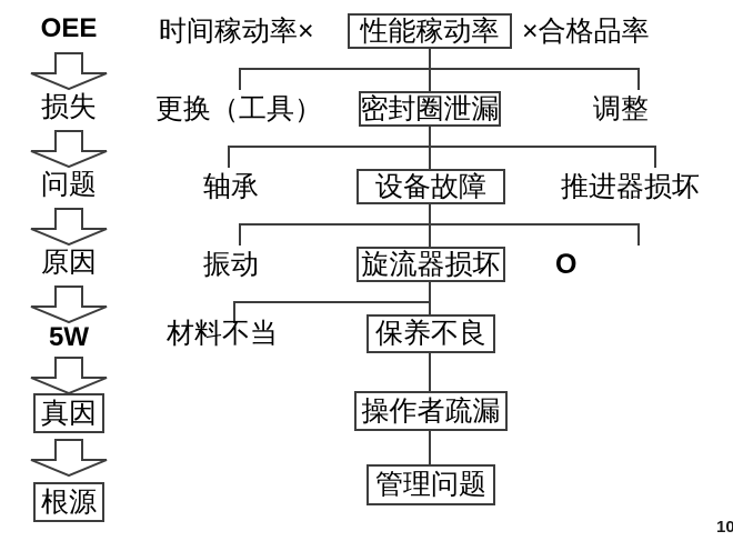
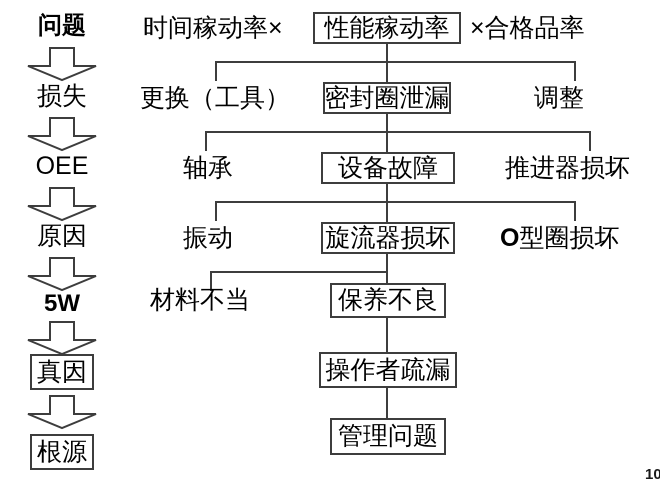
- OEE
+ 问题
  损失
- 问题
+ OEE
  原因
  5W
  真因
  根源
  时间稼动率×
  性能稼动率
  ×合格品率
  更换（工具）
  密封圈泄漏
  调整
  轴承
  设备故障
  推进器损坏
  振动
  旋流器损坏
  O
+ 型圈损坏
  材料不当
  保养不良
  操作者疏漏
  管理问题
  10
